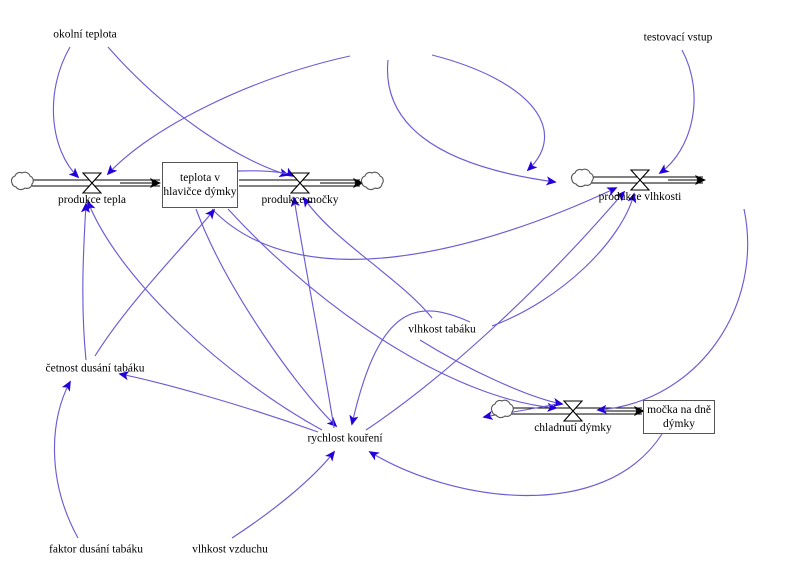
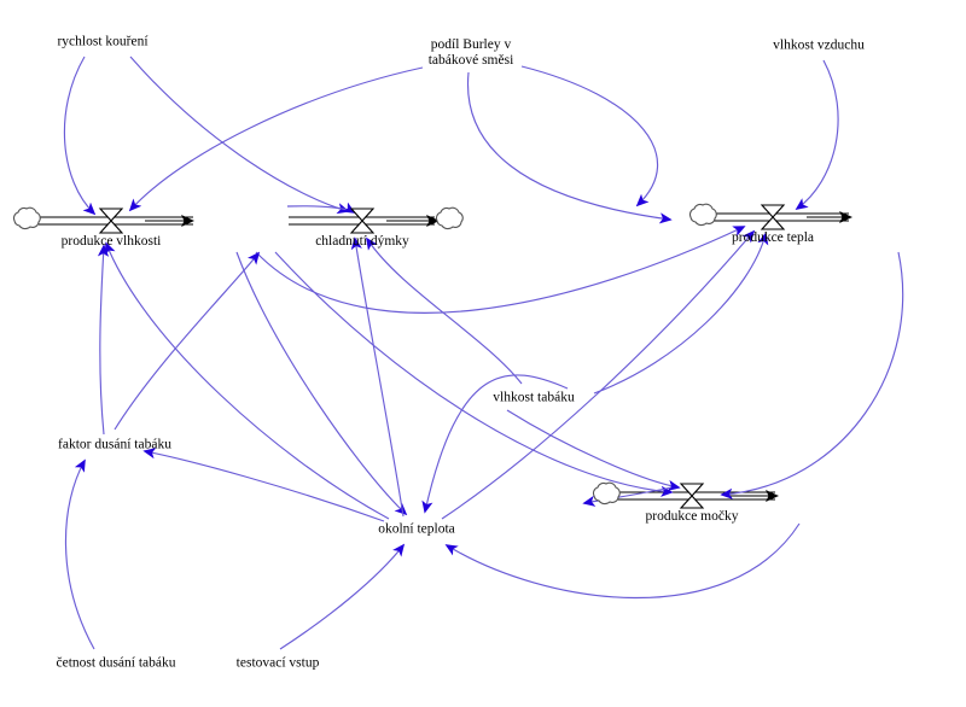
- teplota v hlavičce dýmky
- močka na dně dýmky
- produkce tepla
+ produkce vlhkosti
- produkce močky
+ chladnutí dýmky
- produkce vlhkosti
+ produkce tepla
- chladnutí dýmky
+ produkce močky
- okolní teplota
+ rychlost kouření
+ podíl Burley v
+ tabákové směsi
- testovací vstup
+ vlhkost vzduchu
  vlhkost tabáku
- četnost dusání tabáku
+ faktor dusání tabáku
- rychlost kouření
+ okolní teplota
- faktor dusání tabáku
+ četnost dusání tabáku
- vlhkost vzduchu
+ testovací vstup
